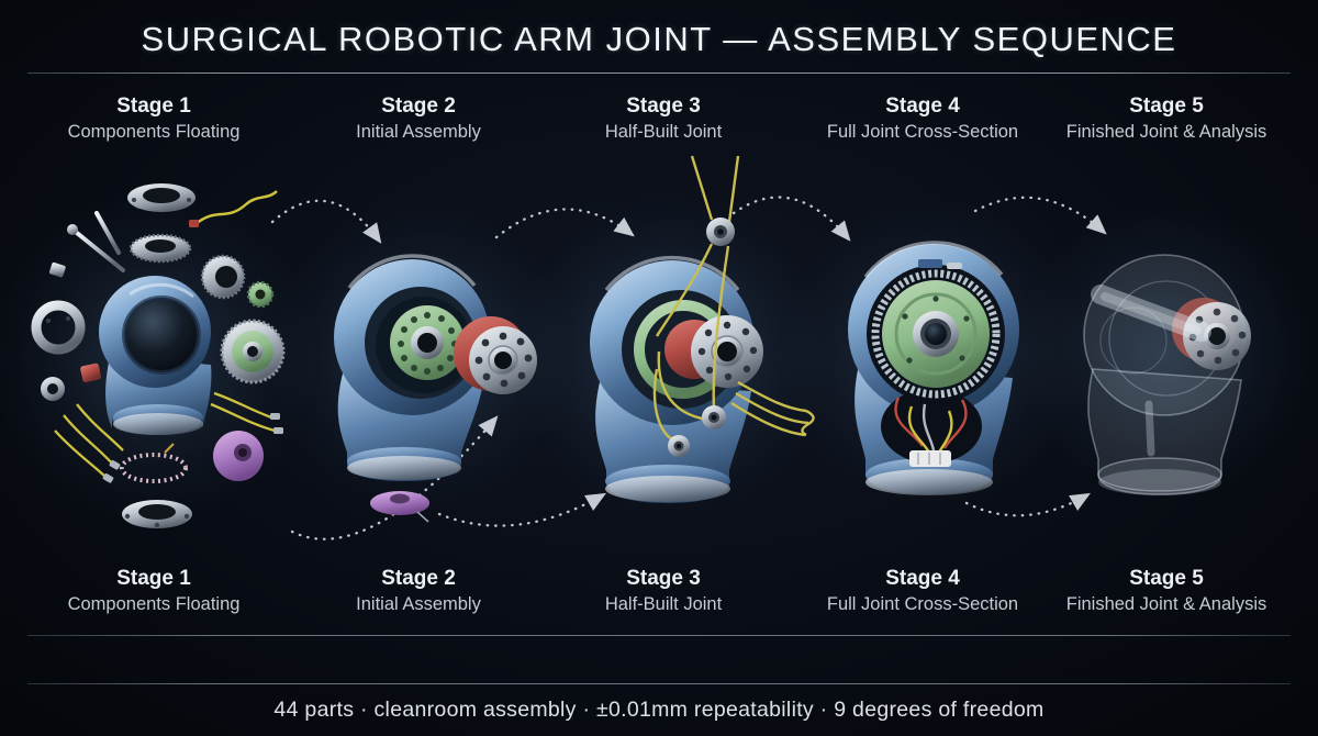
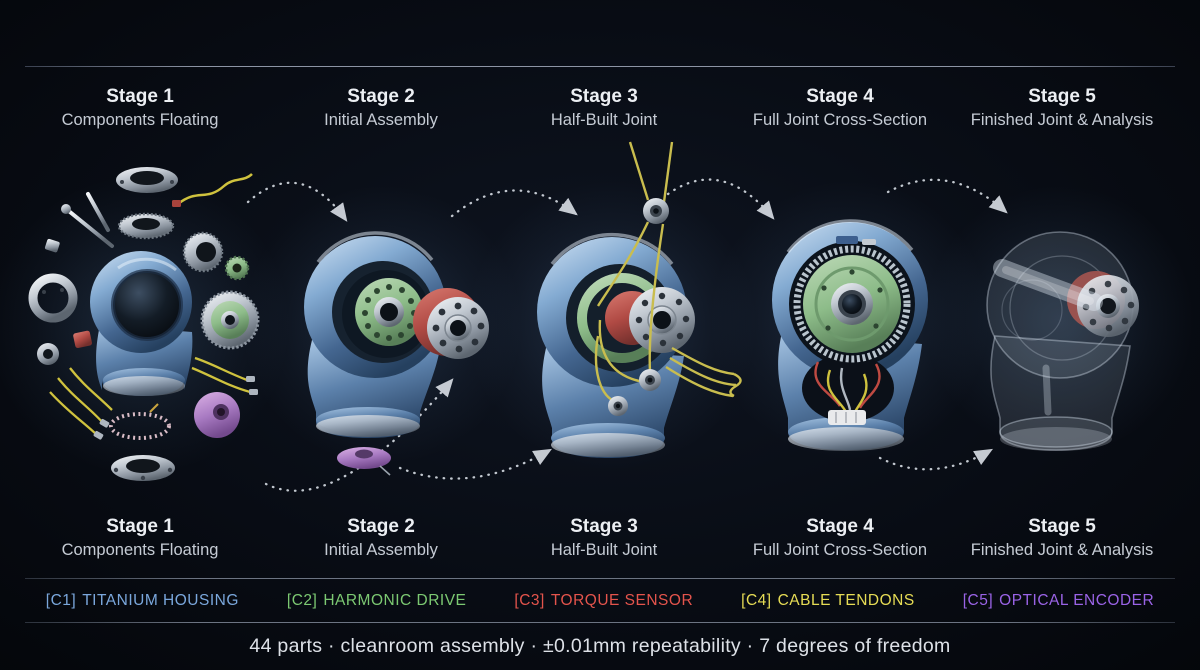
- SURGICAL ROBOTIC ARM JOINT — ASSEMBLY SEQUENCE
  Stage 1
  Components Floating
  Stage 2
  Initial Assembly
  Stage 3
  Half-Built Joint
  Stage 4
  Full Joint Cross-Section
  Stage 5
  Finished Joint & Analysis
  Stage 1
  Components Floating
  Stage 2
  Initial Assembly
  Stage 3
  Half-Built Joint
  Stage 4
  Full Joint Cross-Section
  Stage 5
  Finished Joint & Analysis
+ [C1] TITANIUM HOUSING
+ [C2] HARMONIC DRIVE
+ [C3] TORQUE SENSOR
+ [C4] CABLE TENDONS
+ [C5] OPTICAL ENCODER
- 44 parts · cleanroom assembly · ±0.01mm repeatability · 9 degrees of freedom
+ 44 parts · cleanroom assembly · ±0.01mm repeatability · 7 degrees of freedom
